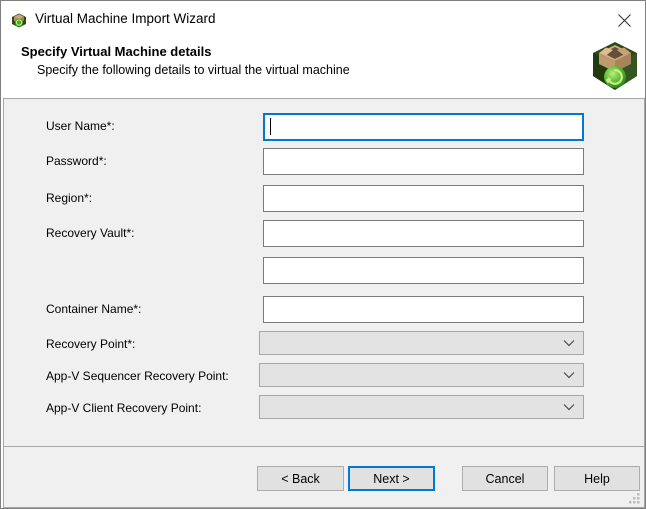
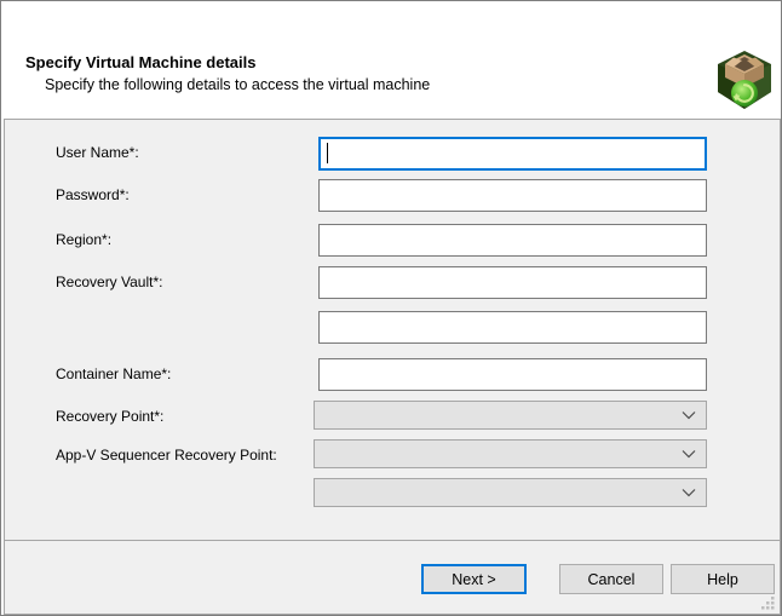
- Virtual Machine Import Wizard
  Specify Virtual Machine details
- Specify the following details to virtual the virtual machine
+ Specify the following details to access the virtual machine
  User Name*:
  Password*:
  Region*:
  Recovery Vault*:
  Container Name*:
  Recovery Point*:
  App-V Sequencer Recovery Point:
- App-V Client Recovery Point:
- < Back
  Next >
  Cancel
  Help
